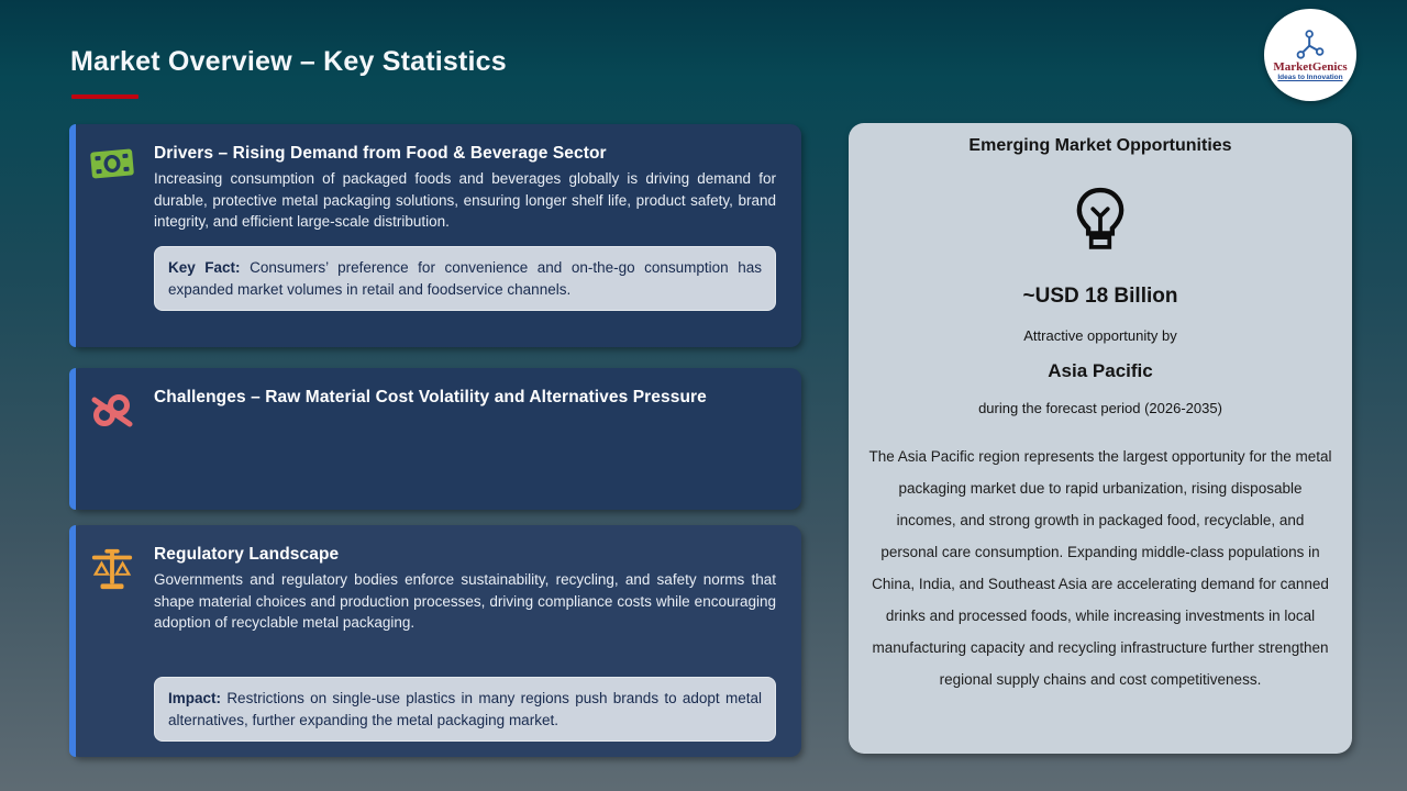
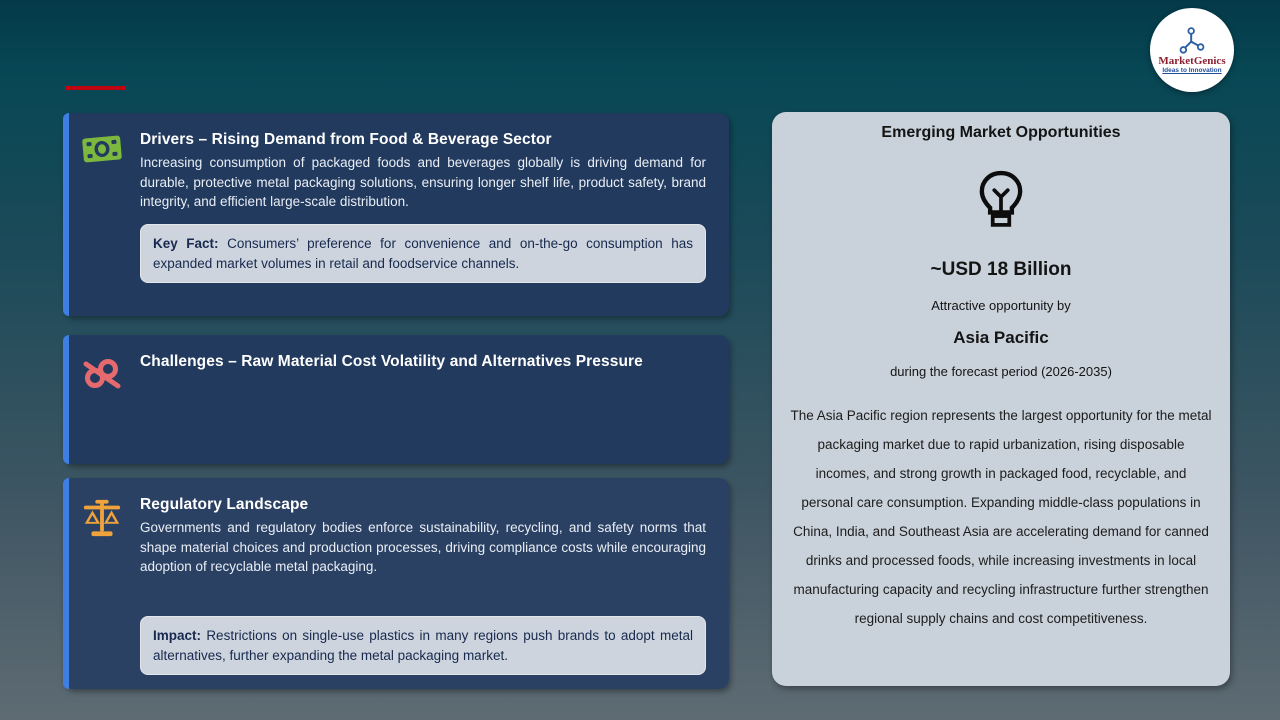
- Market Overview – Key Statistics
  MarketGenics
  Drivers – Rising Demand from Food & Beverage Sector
  Increasing consumption of packaged foods and beverages globally is driving demand for durable, protective metal packaging solutions, ensuring longer shelf life, product safety, brand integrity, and efficient large-scale distribution.
  Key Fact: Consumers’ preference for convenience and on-the-go consumption has expanded market volumes in retail and foodservice channels.
  Challenges – Raw Material Cost Volatility and Alternatives Pressure
  Regulatory Landscape
  Governments and regulatory bodies enforce sustainability, recycling, and safety norms that shape material choices and production processes, driving compliance costs while encouraging adoption of recyclable metal packaging.
  Impact: Restrictions on single-use plastics in many regions push brands to adopt metal alternatives, further expanding the metal packaging market.
  Emerging Market Opportunities
  ~USD 18 Billion
  Attractive opportunity by
  Asia Pacific
  during the forecast period (2026-2035)
  The Asia Pacific region represents the largest opportunity for the metal packaging market due to rapid urbanization, rising disposable incomes, and strong growth in packaged food, recyclable, and personal care consumption. Expanding middle-class populations in China, India, and Southeast Asia are accelerating demand for canned drinks and processed foods, while increasing investments in local manufacturing capacity and recycling infrastructure further strengthen regional supply chains and cost competitiveness.
